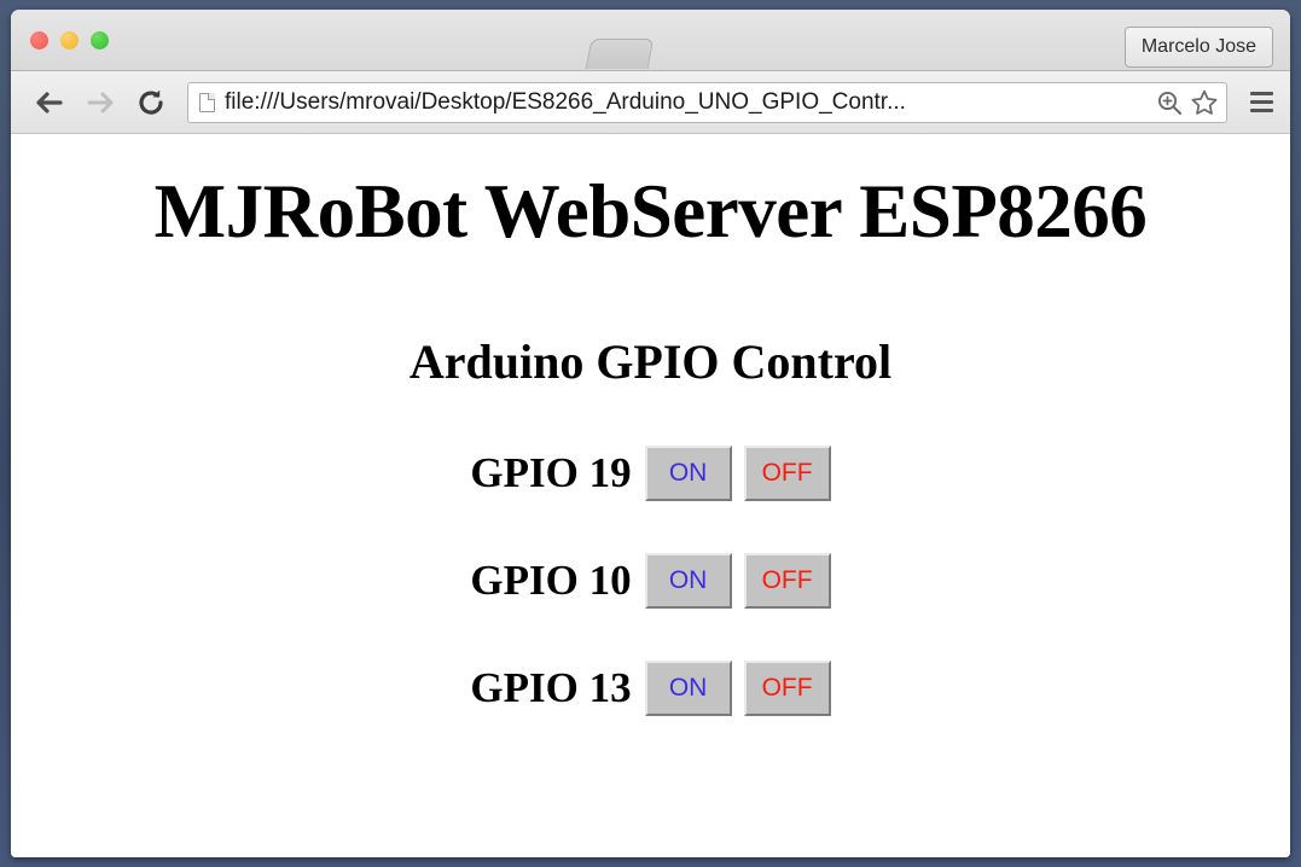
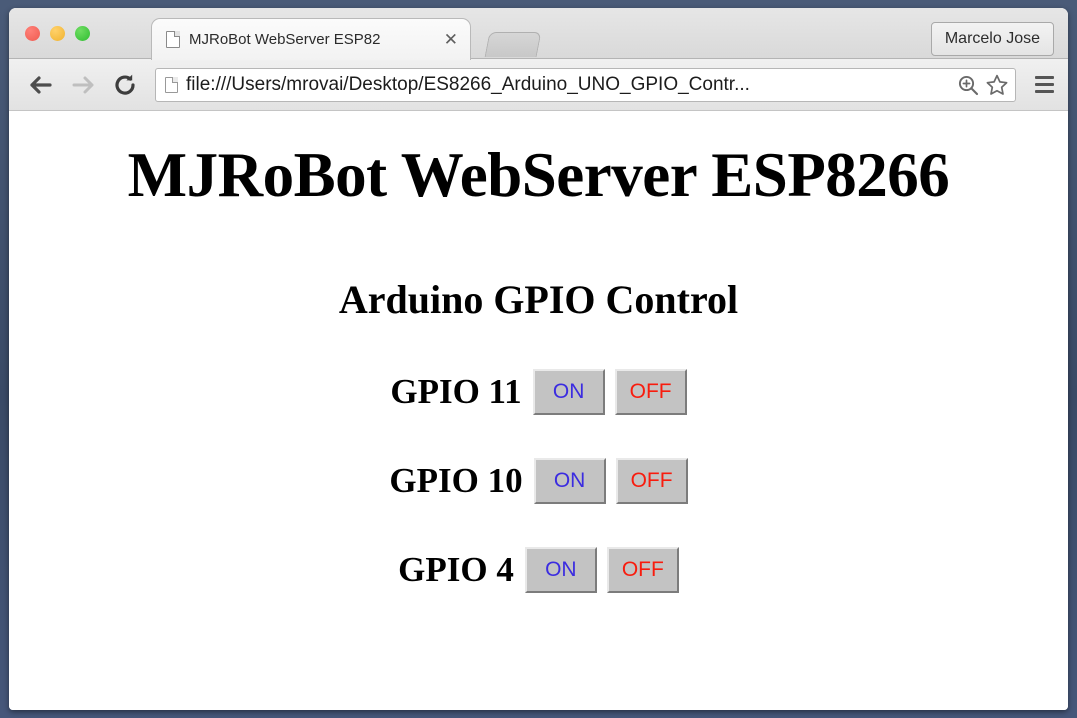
+ MJRoBot WebServer ESP82
+ ✕
  Marcelo Jose
  file:///Users/mrovai/Desktop/ES8266_Arduino_UNO_GPIO_Contr...
  MJRoBot WebServer ESP8266
  Arduino GPIO Control
- GPIO 19
+ GPIO 11
  ON
  OFF
  GPIO 10
  ON
  OFF
- GPIO 13
+ GPIO 4
  ON
  OFF
